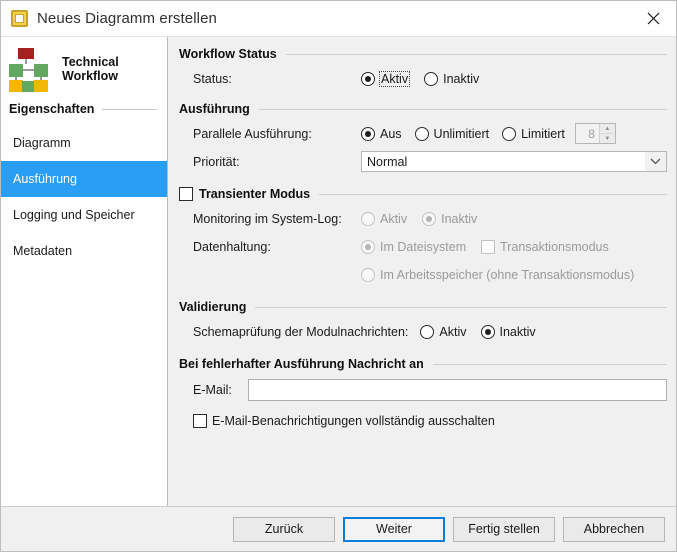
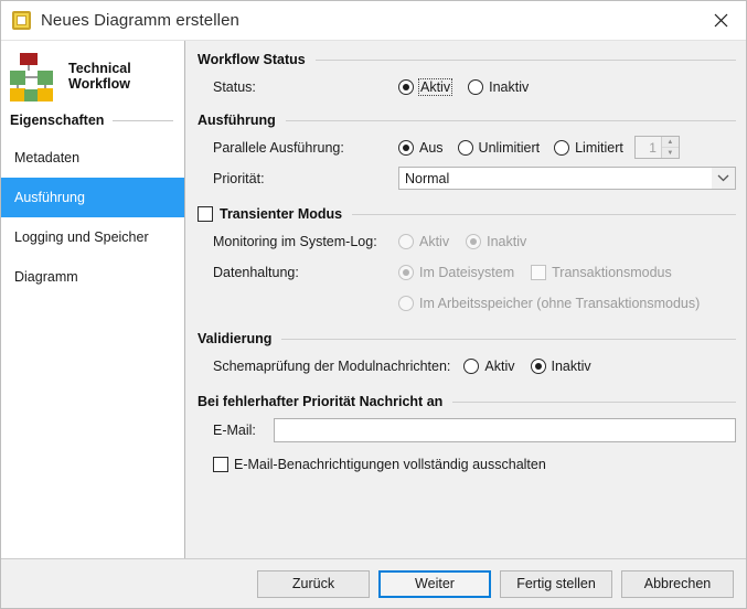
  Neues Diagramm erstellen
  Technical
  Workflow
  Eigenschaften
- Diagramm
+ Metadaten
  Ausführung
  Logging und Speicher
- Metadaten
+ Diagramm
  Workflow Status
  Status:
  Aktiv
  Inaktiv
  Ausführung
  Parallele Ausführung:
  Aus
  Unlimitiert
  Limitiert
- 8
+ 1
  Priorität:
  Normal
  Transienter Modus
  Monitoring im System-Log:
  Aktiv
  Inaktiv
  Datenhaltung:
  Im Dateisystem
  Transaktionsmodus
  Im Arbeitsspeicher (ohne Transaktionsmodus)
  Validierung
  Schemaprüfung der Modulnachrichten:
  Aktiv
  Inaktiv
- Bei fehlerhafter Ausführung Nachricht an
+ Bei fehlerhafter Priorität Nachricht an
  E-Mail:
  E-Mail-Benachrichtigungen vollständig ausschalten
  Zurück
  Weiter
  Fertig stellen
  Abbrechen
